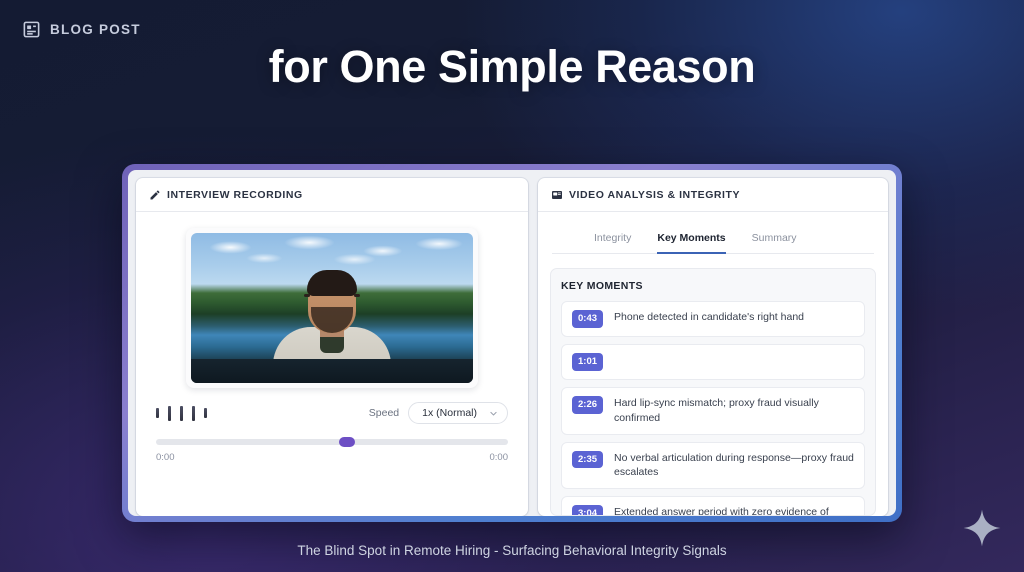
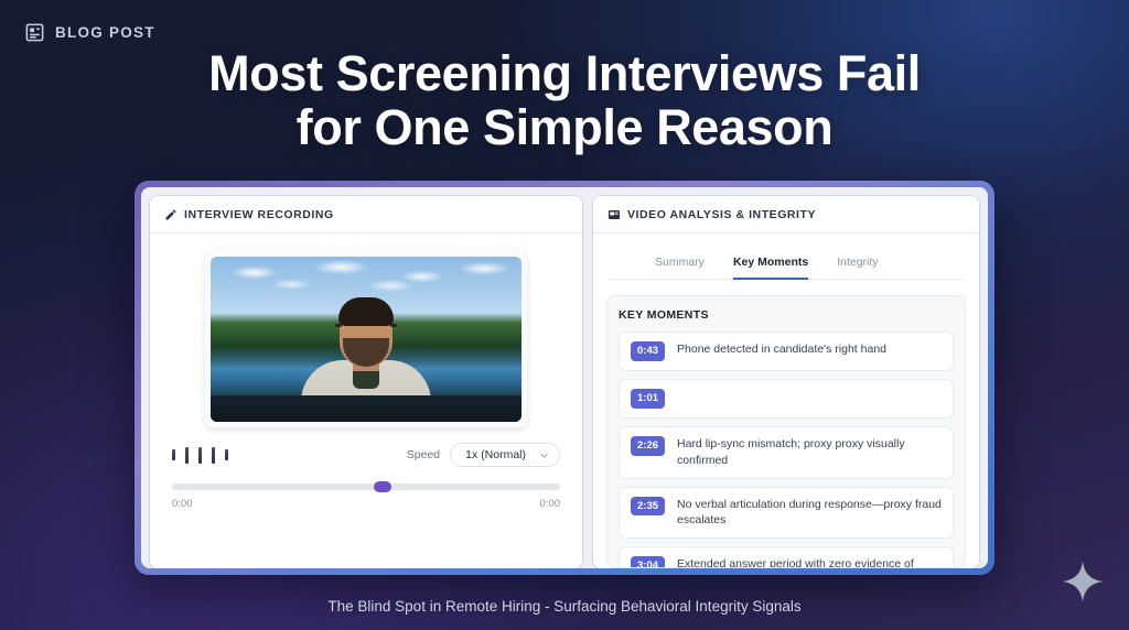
  BLOG POST
+ Most Screening Interviews Fail
  for One Simple Reason
  INTERVIEW RECORDING
  Speed
  1x (Normal)
  0:00
  0:00
  VIDEO ANALYSIS & INTEGRITY
- Integrity
+ Summary
  Key Moments
- Summary
+ Integrity
  KEY MOMENTS
  0:43
  Phone detected in candidate's right hand
  1:01
  2:26
- Hard lip-sync mismatch; proxy fraud visually confirmed
+ Hard lip-sync mismatch; proxy proxy visually confirmed
  2:35
  No verbal articulation during response—proxy fraud escalates
  3:04
  Extended answer period with zero evidence of
  The Blind Spot in Remote Hiring - Surfacing Behavioral Integrity Signals
